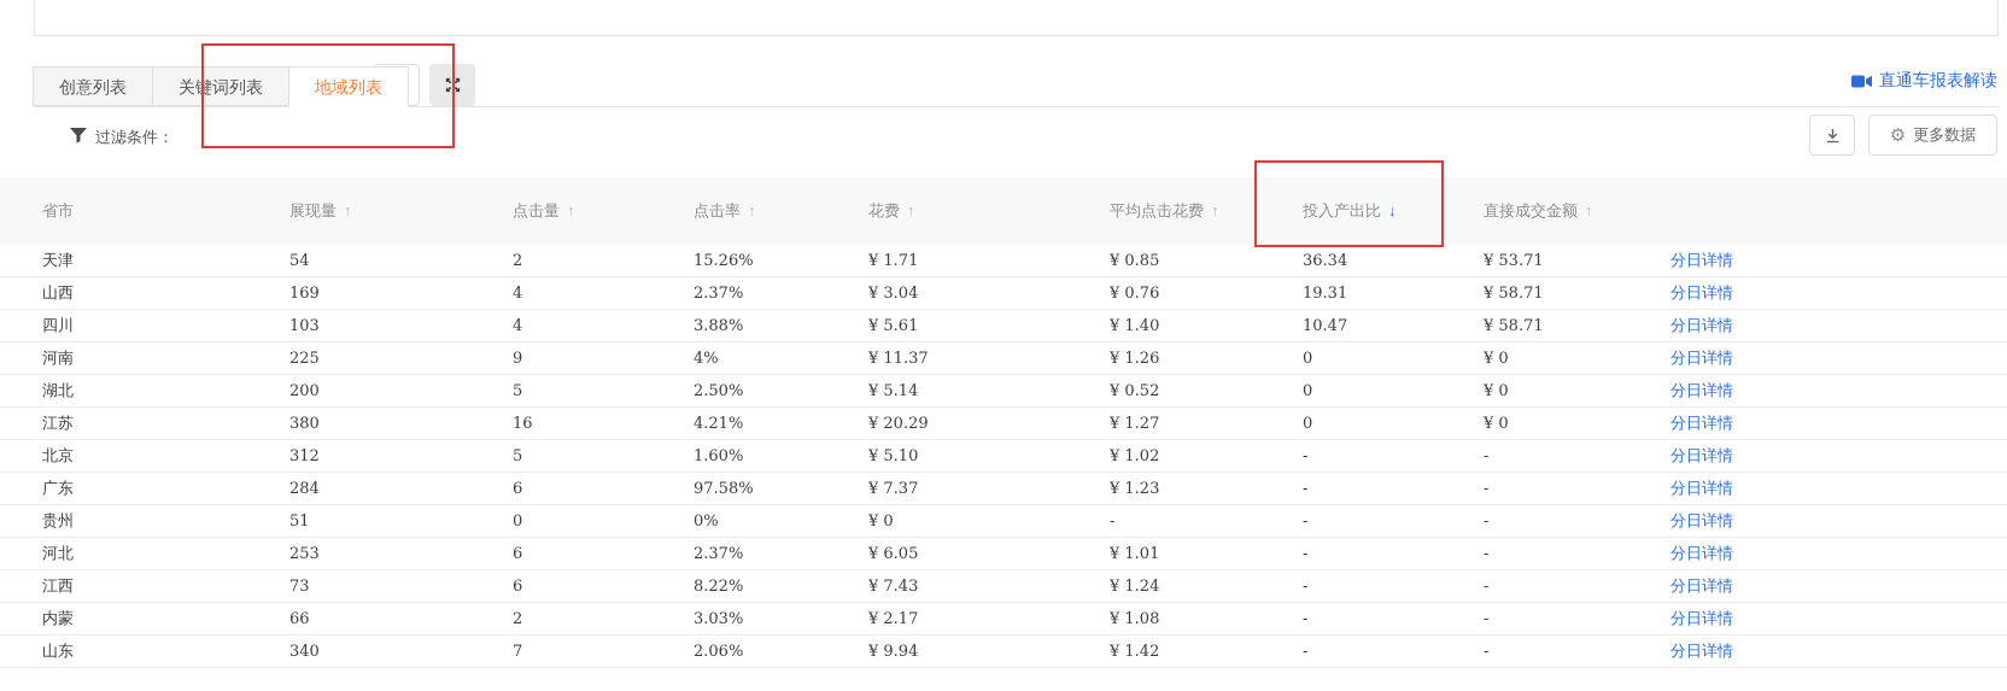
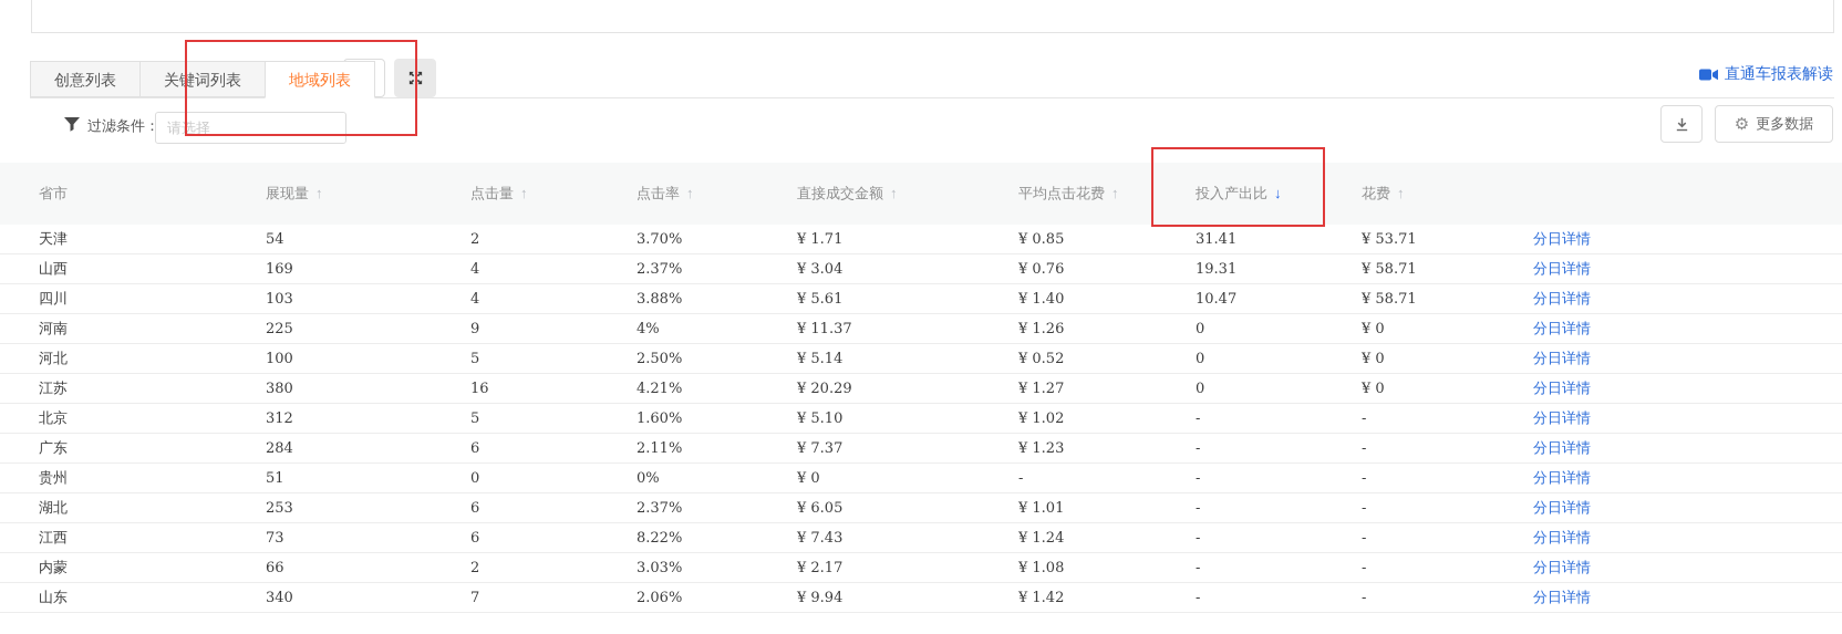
  创意列表
  关键词列表
  地域列表
  直通车报表解读
  过滤条件：
+ 请选择
  ⚙
  更多数据
  省市
  展现量 ↑
  点击量 ↑
  点击率 ↑
- 花费 ↑
+ 直接成交金额 ↑
  平均点击花费 ↑
  投入产出比 ↓
- 直接成交金额 ↑
+ 花费 ↑
  天津
  54
  2
- 15.26%
+ 3.70%
  ¥ 1.71
  ¥ 0.85
- 36.34
+ 31.41
  ¥ 53.71
  分日详情
  山西
  169
  4
  2.37%
  ¥ 3.04
  ¥ 0.76
  19.31
  ¥ 58.71
  分日详情
  四川
  103
  4
  3.88%
  ¥ 5.61
  ¥ 1.40
  10.47
  ¥ 58.71
  分日详情
  河南
  225
  9
  4%
  ¥ 11.37
  ¥ 1.26
  0
  ¥ 0
  分日详情
- 湖北
+ 河北
- 200
+ 100
  5
  2.50%
  ¥ 5.14
  ¥ 0.52
  0
  ¥ 0
  分日详情
  江苏
  380
  16
  4.21%
  ¥ 20.29
  ¥ 1.27
  0
  ¥ 0
  分日详情
  北京
  312
  5
  1.60%
  ¥ 5.10
  ¥ 1.02
  -
  -
  分日详情
  广东
  284
  6
- 97.58%
+ 2.11%
  ¥ 7.37
  ¥ 1.23
  -
  -
  分日详情
  贵州
  51
  0
  0%
  ¥ 0
  -
  -
  -
  分日详情
- 河北
+ 湖北
  253
  6
  2.37%
  ¥ 6.05
  ¥ 1.01
  -
  -
  分日详情
  江西
  73
  6
  8.22%
  ¥ 7.43
  ¥ 1.24
  -
  -
  分日详情
  内蒙
  66
  2
  3.03%
  ¥ 2.17
  ¥ 1.08
  -
  -
  分日详情
  山东
  340
  7
  2.06%
  ¥ 9.94
  ¥ 1.42
  -
  -
  分日详情
